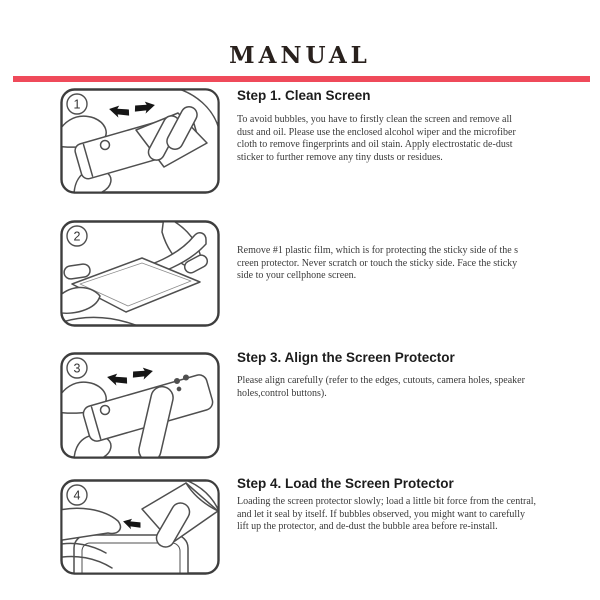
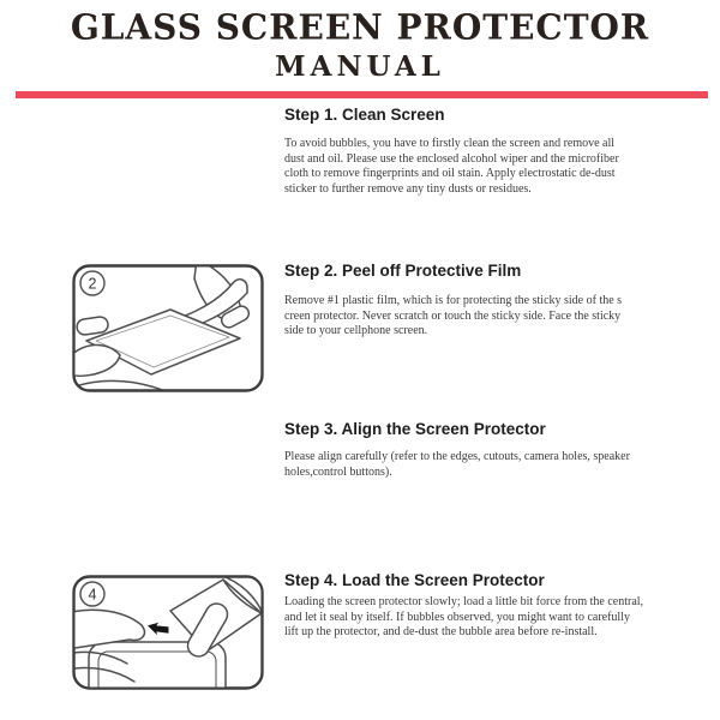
+ GLASS SCREEN PROTECTOR
  MANUAL
- 1
  Step 1. Clean Screen
  To avoid bubbles, you have to firstly clean the screen and remove all
  dust and oil. Please use the enclosed alcohol wiper and the microfiber
  cloth to remove fingerprints and oil stain. Apply electrostatic de-dust
  sticker to further remove any tiny dusts or residues.
  2
+ Step 2. Peel off Protective Film
  Remove #1 plastic film, which is for protecting the sticky side of the s
  creen protector. Never scratch or touch the sticky side. Face the sticky
  side to your cellphone screen.
- 3
  Step 3. Align the Screen Protector
  Please align carefully (refer to the edges, cutouts, camera holes, speaker
  holes,control buttons).
  4
  Step 4. Load the Screen Protector
  Loading the screen protector slowly; load a little bit force from the central,
  and let it seal by itself. If bubbles observed, you might want to carefully
  lift up the protector, and de-dust the bubble area before re-install.
